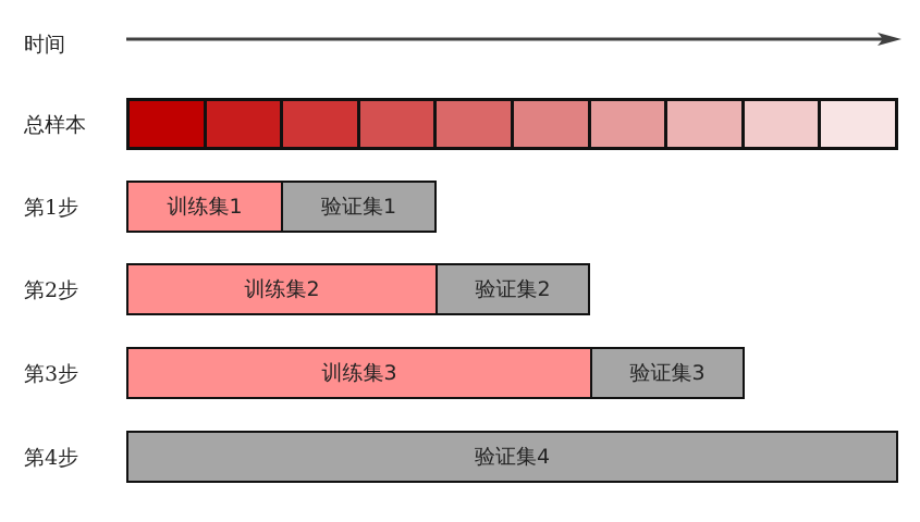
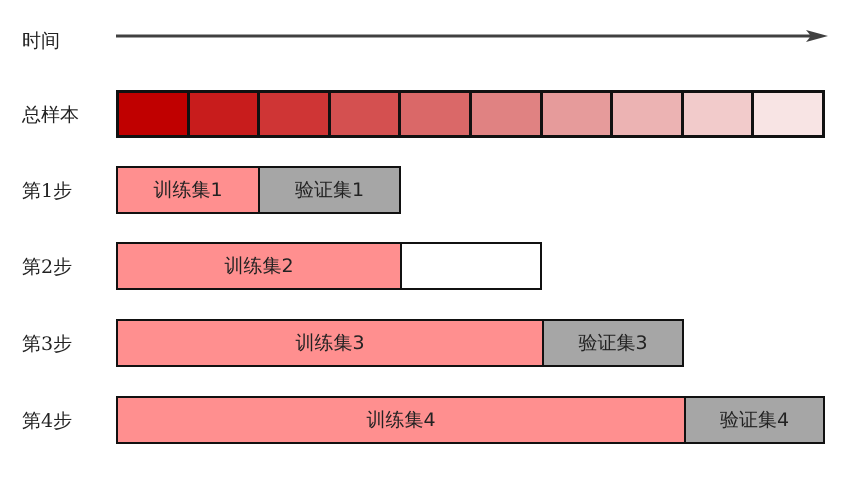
  时间
  总样本
  第1步
  训练集1
  验证集1
  第2步
  训练集2
- 验证集2
  第3步
  训练集3
  验证集3
  第4步
+ 训练集4
  验证集4
